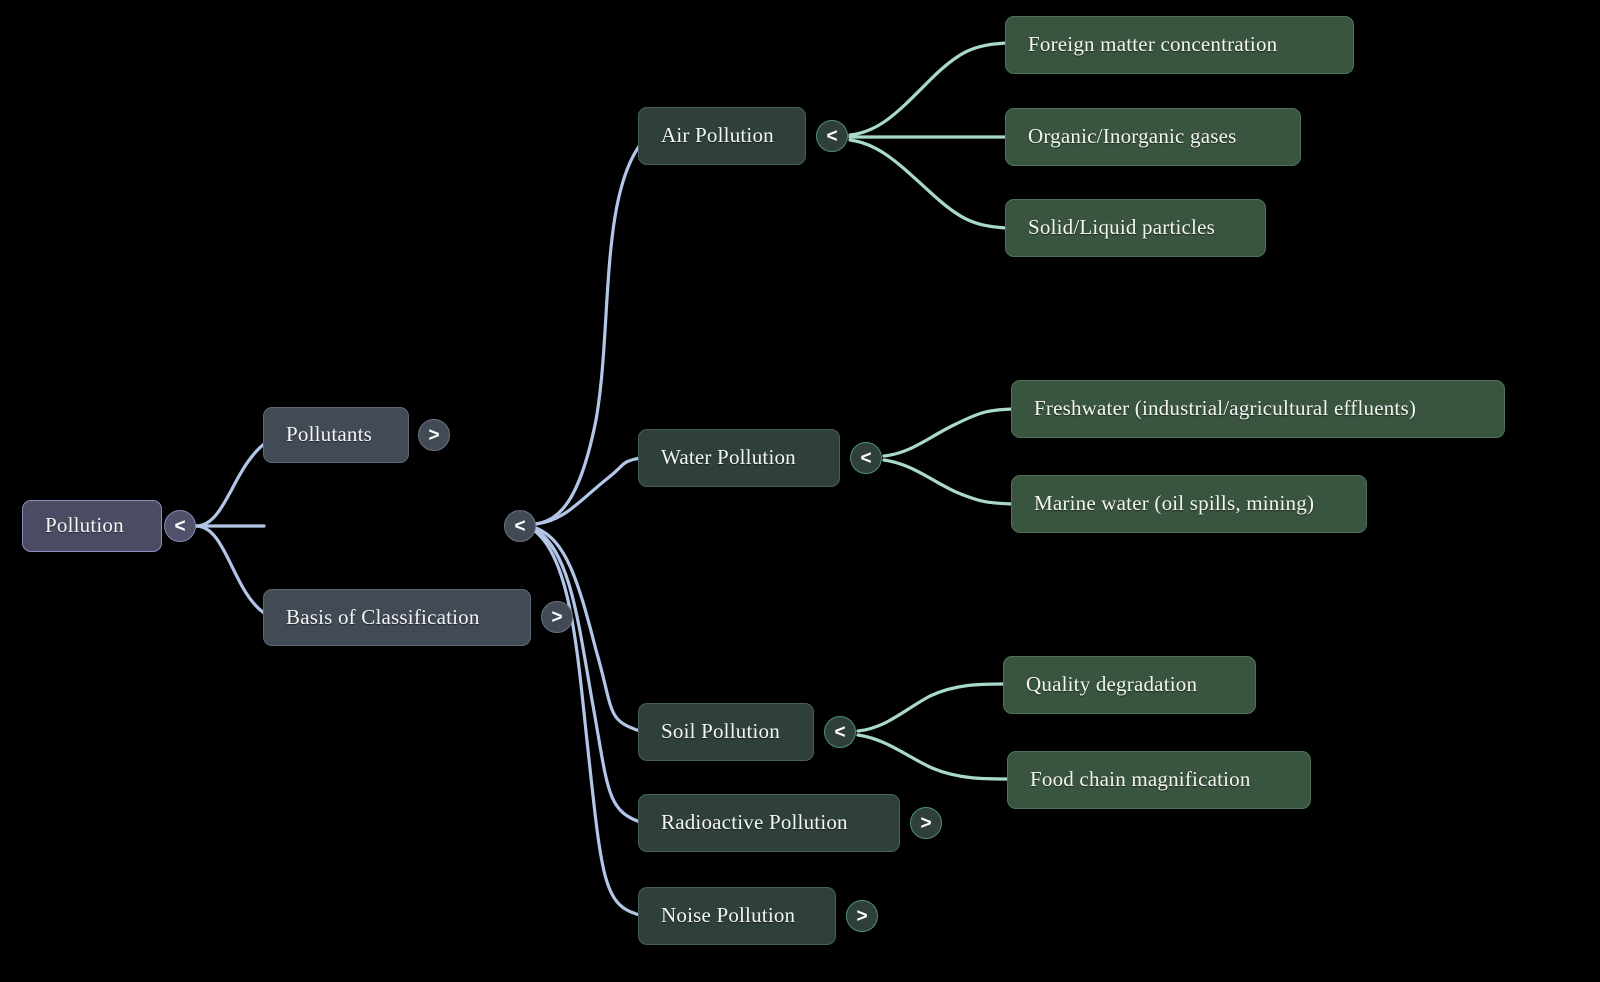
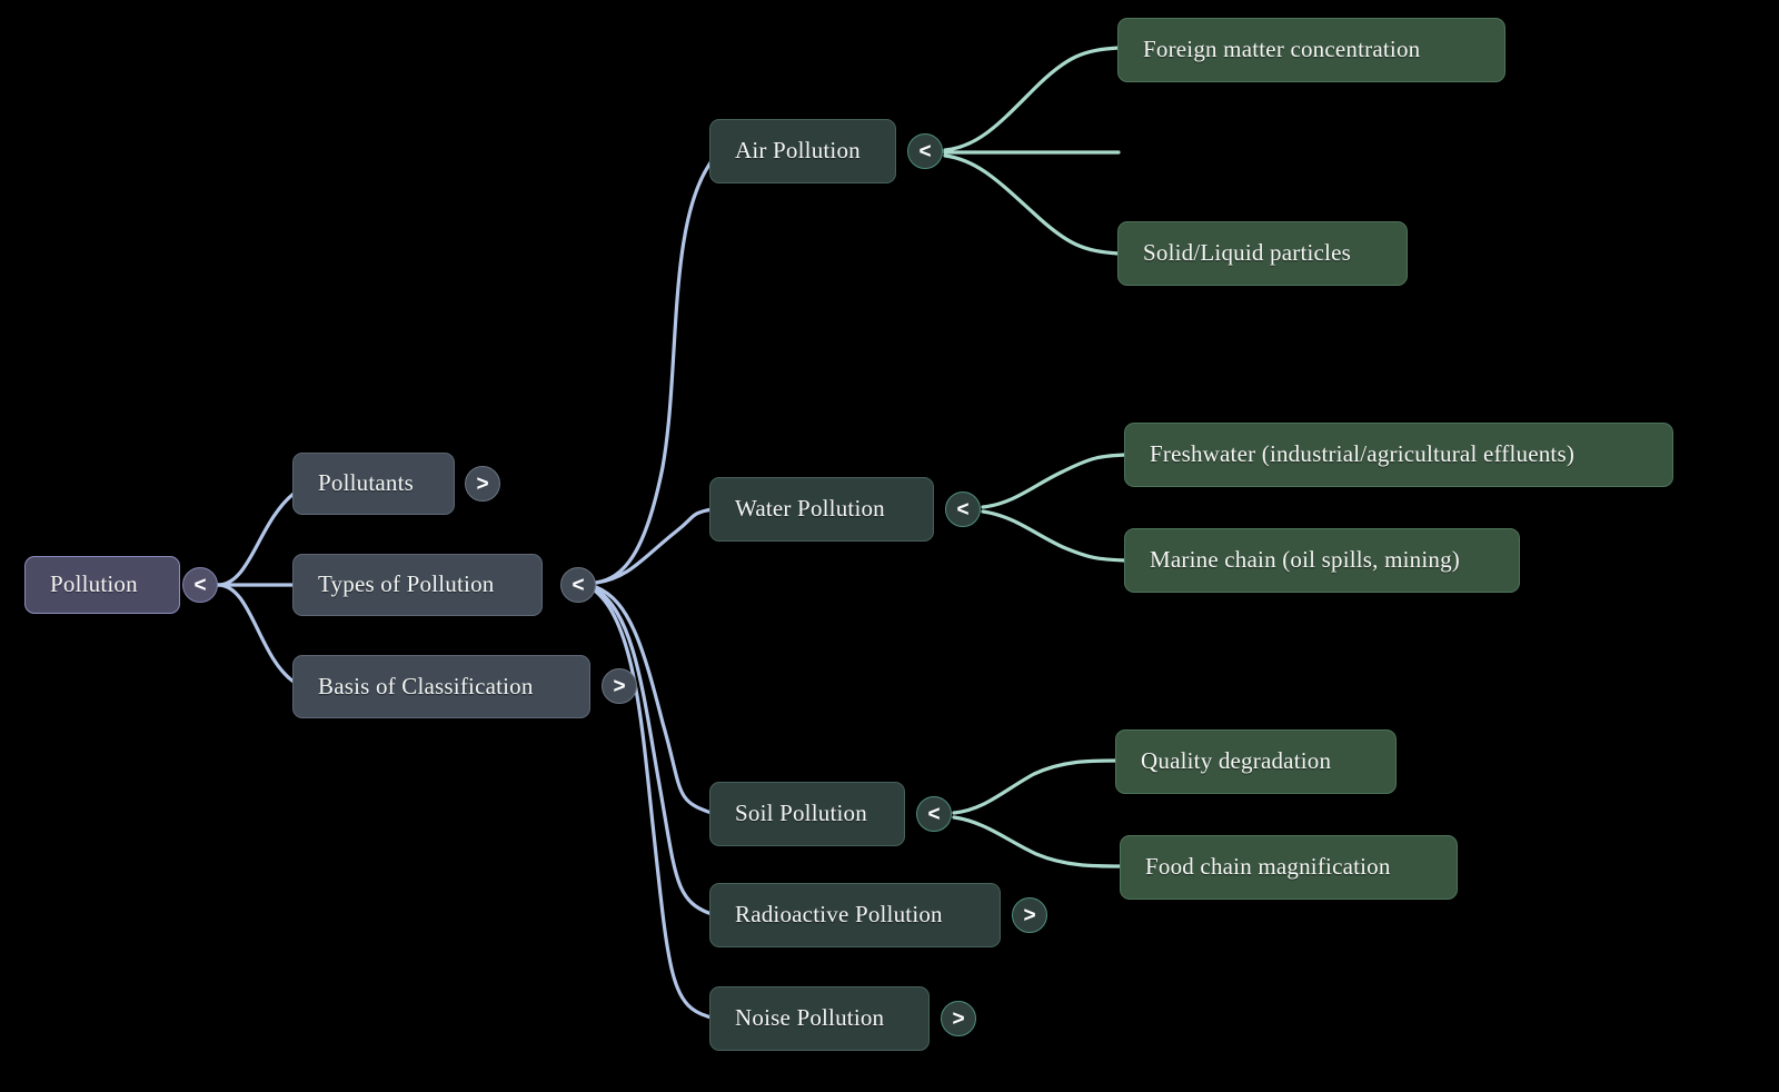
  Pollution
  <
  Pollutants
  >
+ Types of Pollution
  <
  Basis of Classification
  >
  Air Pollution
  <
  Water Pollution
  <
  Soil Pollution
  <
  Radioactive Pollution
  >
  Noise Pollution
  >
  Foreign matter concentration
- Organic/Inorganic gases
  Solid/Liquid particles
  Freshwater (industrial/agricultural effluents)
- Marine water (oil spills, mining)
+ Marine chain (oil spills, mining)
  Quality degradation
  Food chain magnification
